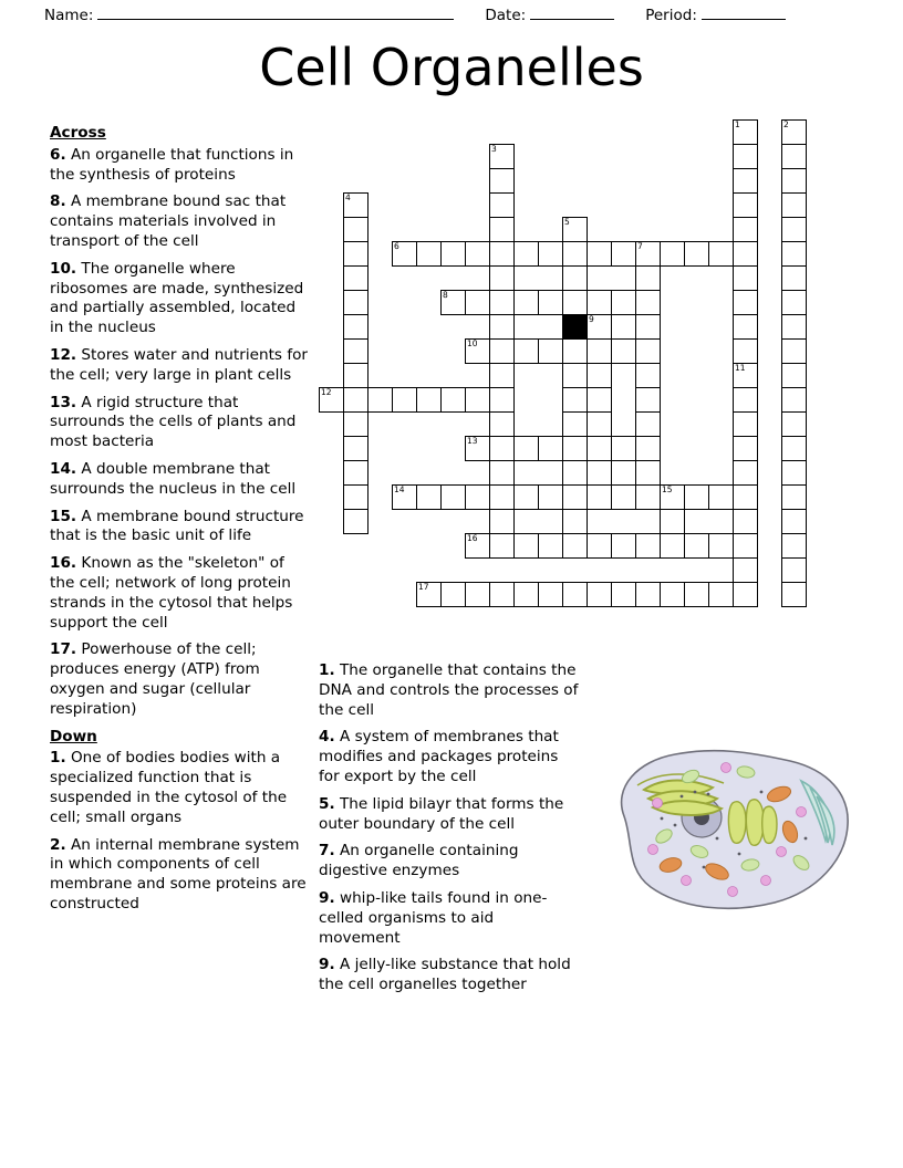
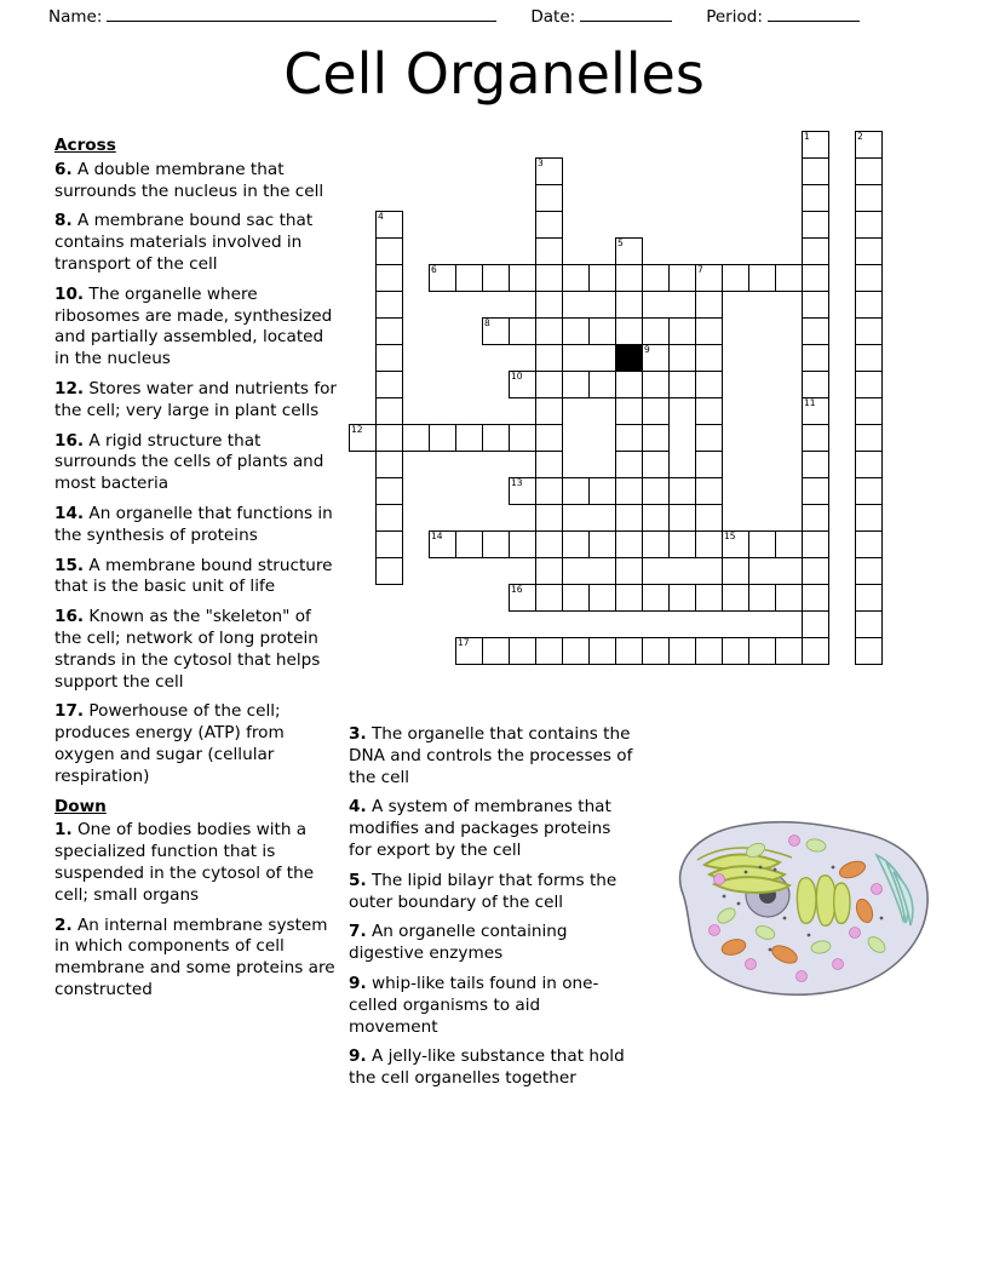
  Name:
  Date:
  Period:
  Cell Organelles
  Across
- 6. An organelle that functions in the synthesis of proteins
+ 6. A double membrane that surrounds the nucleus in the cell
  8. A membrane bound sac that contains materials involved in transport of the cell
  10. The organelle where ribosomes are made, synthesized and partially assembled, located in the nucleus
  12. Stores water and nutrients for the cell; very large in plant cells
- 13. A rigid structure that surrounds the cells of plants and most bacteria
+ 16. A rigid structure that surrounds the cells of plants and most bacteria
- 14. A double membrane that surrounds the nucleus in the cell
+ 14. An organelle that functions in the synthesis of proteins
  15. A membrane bound structure that is the basic unit of life
  16. Known as the "skeleton" of the cell; network of long protein strands in the cytosol that helps support the cell
  17. Powerhouse of the cell; produces energy (ATP) from oxygen and sugar (cellular respiration)
  Down
  1. One of bodies bodies with a specialized function that is suspended in the cytosol of the cell; small organs
  2. An internal membrane system in which components of cell membrane and some proteins are constructed
- 1. The organelle that contains the DNA and controls the processes of the cell
+ 3. The organelle that contains the DNA and controls the processes of the cell
  4. A system of membranes that modifies and packages proteins for export by the cell
  5. The lipid bilayr that forms the outer boundary of the cell
  7. An organelle containing digestive enzymes
  9. whip-like tails found in one-celled organisms to aid movement
  9. A jelly-like substance that hold the cell organelles together
  1
  2
  3
  4
  5
  6
  7
  8
  9
  10
  11
  12
  13
  14
  15
  16
  17
